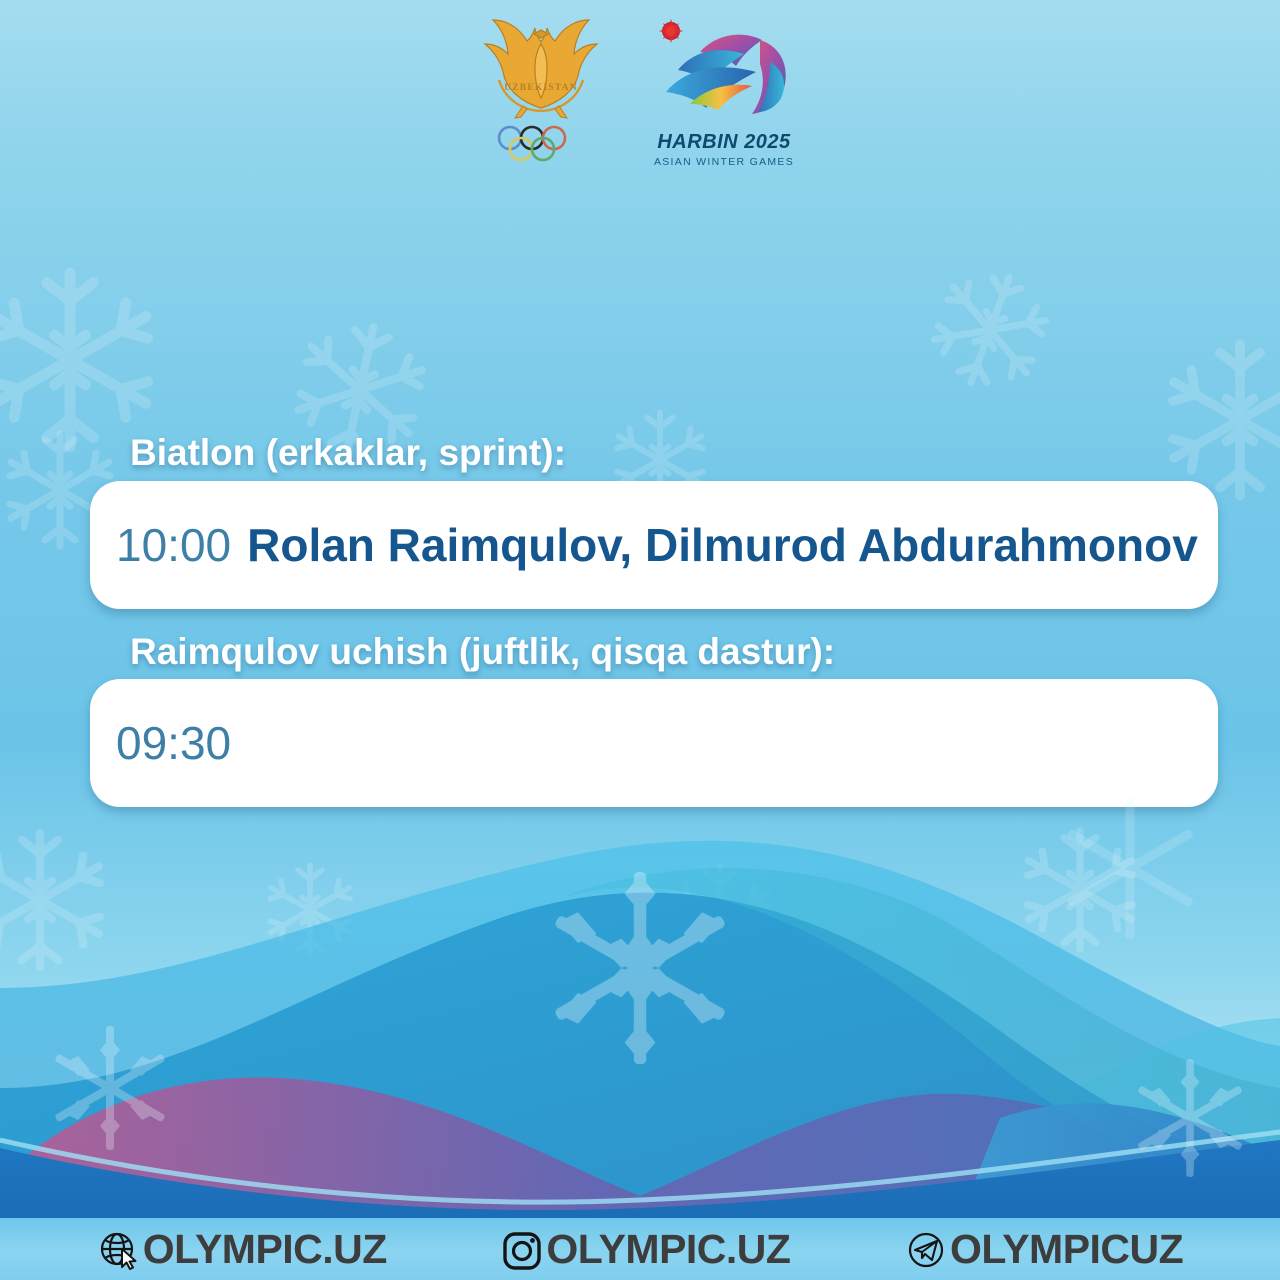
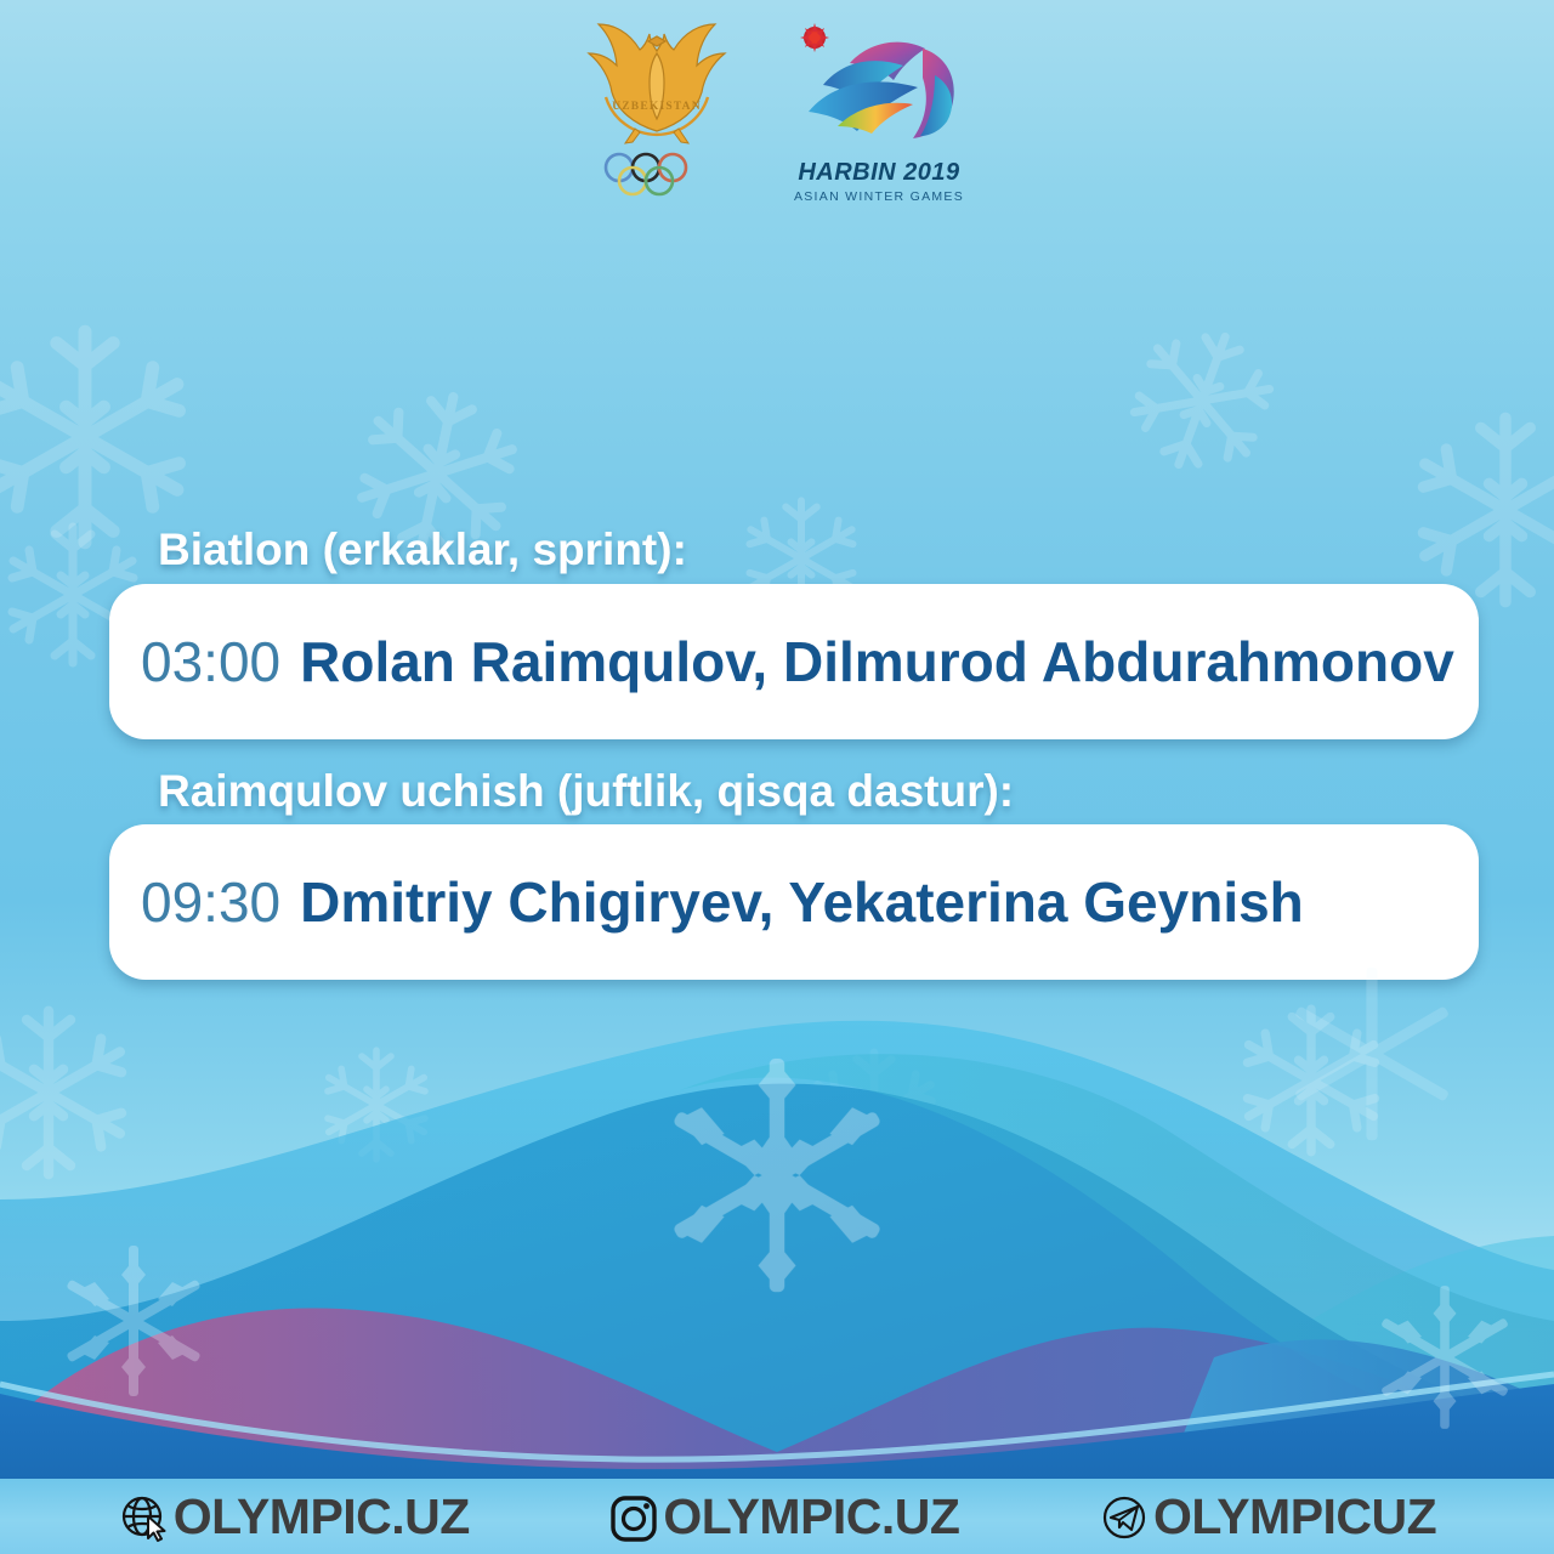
  UZBEKISTAN
- HARBIN 2025
+ HARBIN 2019
  ASIAN WINTER GAMES
  Biatlon (erkaklar, sprint):
- 10:00
+ 03:00
  Rolan Raimqulov, Dilmurod Abdurahmonov
  Raimqulov uchish (juftlik, qisqa dastur):
  09:30
+ Dmitriy Chigiryev, Yekaterina Geynish
  OLYMPIC.UZ
  OLYMPIC.UZ
  OLYMPICUZ
